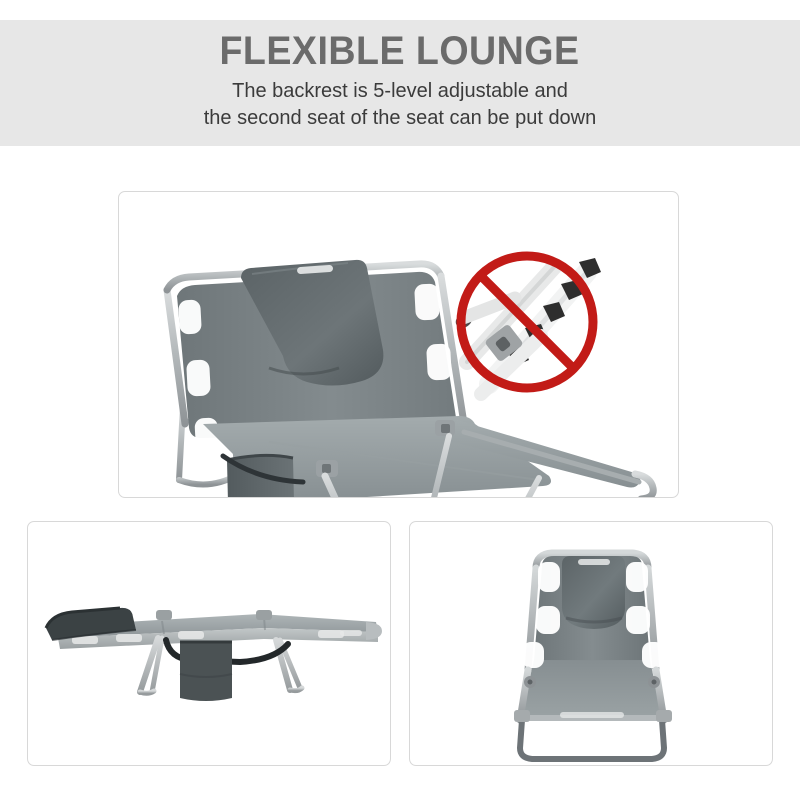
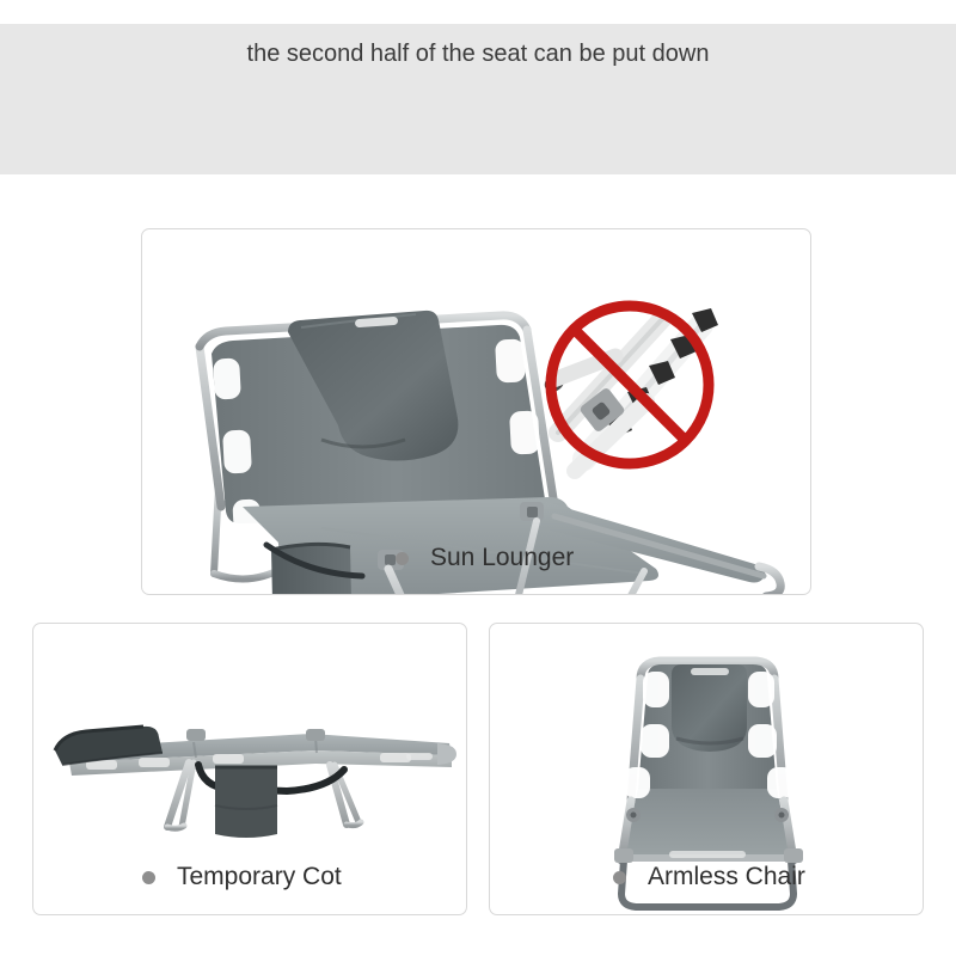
- FLEXIBLE LOUNGE
- The backrest is 5-level adjustable and
- the second seat of the seat can be put down
+ the second half of the seat can be put down
+ Sun Lounger
+ Temporary Cot
+ Armless Chair
